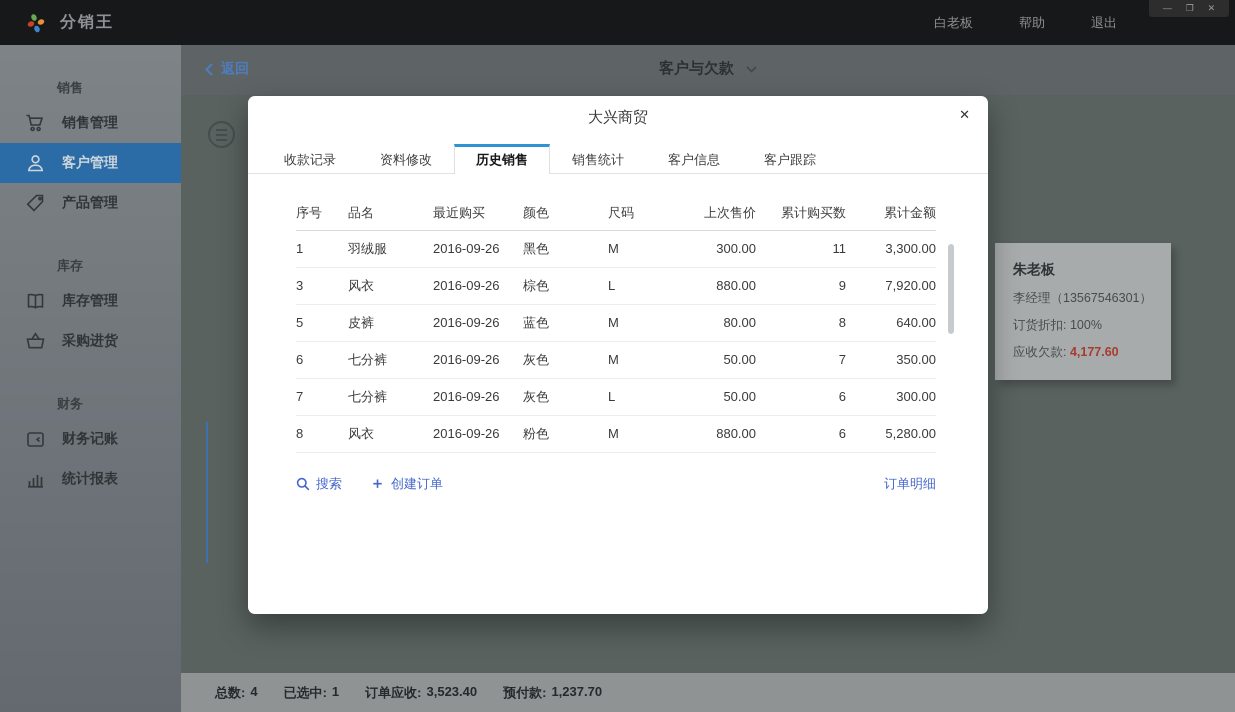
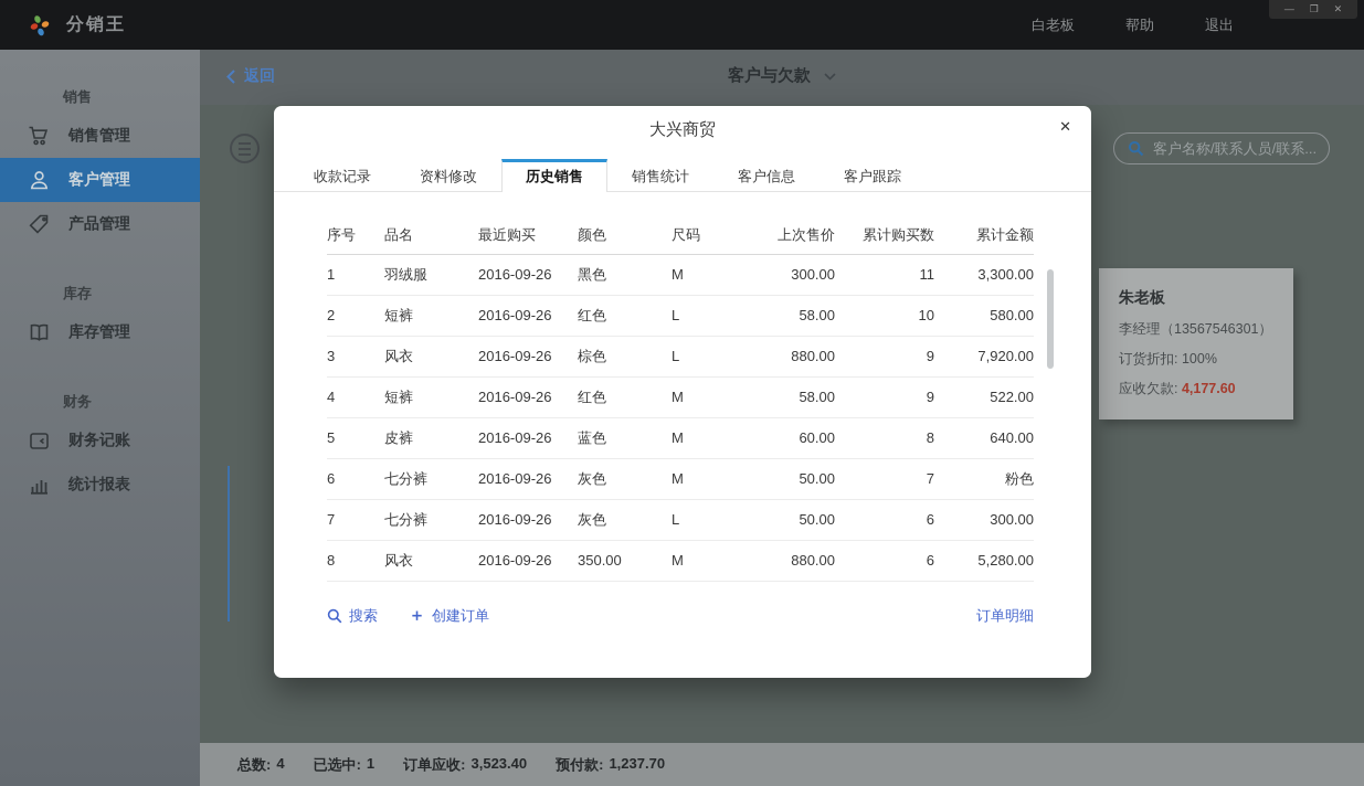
  分销王
  白老板
  帮助
  退出
  —
  ❐
  ✕
  销售
  销售管理
  客户管理
  产品管理
  库存
  库存管理
- 采购进货
  财务
  财务记账
  统计报表
  返回
  客户与欠款
+ 客户名称/联系人员/联系...
  朱老板
  李经理（13567546301）
  订货折扣: 100%
  应收欠款: 4,177.60
  总数:
  4
  已选中:
  1
  订单应收:
  3,523.40
  预付款:
  1,237.70
  大兴商贸
  ✕
  收款记录
  资料修改
  历史销售
  销售统计
  客户信息
  客户跟踪
  序号	品名	最近购买	颜色	尺码	上次售价	累计购买数	累计金额
  1	羽绒服	2016-09-26	黑色	M	300.00	11	3,300.00
+ 2	短裤	2016-09-26	红色	L	58.00	10	580.00
  3	风衣	2016-09-26	棕色	L	880.00	9	7,920.00
+ 4	短裤	2016-09-26	红色	M	58.00	9	522.00
- 5	皮裤	2016-09-26	蓝色	M	80.00	8	640.00
+ 5	皮裤	2016-09-26	蓝色	M	60.00	8	640.00
- 6	七分裤	2016-09-26	灰色	M	50.00	7	350.00
+ 6	七分裤	2016-09-26	灰色	M	50.00	7	粉色
  7	七分裤	2016-09-26	灰色	L	50.00	6	300.00
- 8	风衣	2016-09-26	粉色	M	880.00	6	5,280.00
+ 8	风衣	2016-09-26	350.00	M	880.00	6	5,280.00
  搜索
  ＋
  创建订单
  订单明细
